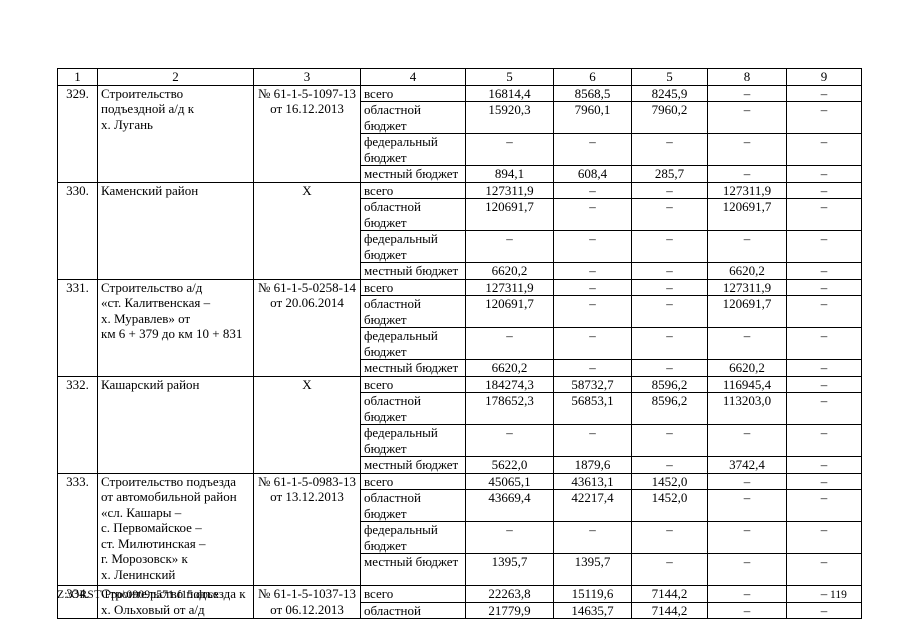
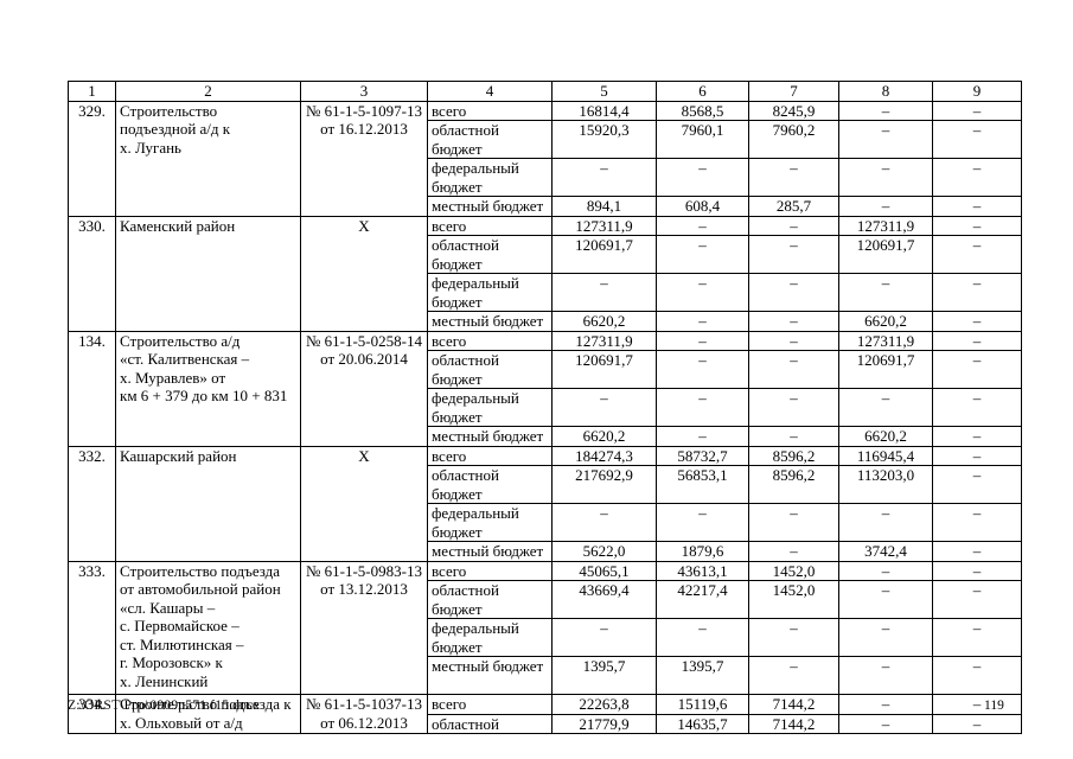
- 1	2	3	4	5	6	5	8	9
+ 1	2	3	4	5	6	7	8	9
  329.	Строительство подъездной а/д к х. Лугань	№ 61-1-5-1097-13 от 16.12.2013	всего	16814,4	8568,5	8245,9	–	–
  областной бюджет	15920,3	7960,1	7960,2	–	–
  федеральный бюджет	–	–	–	–	–
  местный бюджет	894,1	608,4	285,7	–	–
  330.	Каменский район	Х	всего	127311,9	–	–	127311,9	–
  областной бюджет	120691,7	–	–	120691,7	–
  федеральный бюджет	–	–	–	–	–
  местный бюджет	6620,2	–	–	6620,2	–
- 331.	Строительство а/д «ст. Калитвенская – х. Муравлев» от км 6 + 379 до км 10 + 831	№ 61-1-5-0258-14 от 20.06.2014	всего	127311,9	–	–	127311,9	–
+ 134.	Строительство а/д «ст. Калитвенская – х. Муравлев» от км 6 + 379 до км 10 + 831	№ 61-1-5-0258-14 от 20.06.2014	всего	127311,9	–	–	127311,9	–
  областной бюджет	120691,7	–	–	120691,7	–
  федеральный бюджет	–	–	–	–	–
  местный бюджет	6620,2	–	–	6620,2	–
  332.	Кашарский район	Х	всего	184274,3	58732,7	8596,2	116945,4	–
- областной бюджет	178652,3	56853,1	8596,2	113203,0	–
+ областной бюджет	217692,9	56853,1	8596,2	113203,0	–
  федеральный бюджет	–	–	–	–	–
  местный бюджет	5622,0	1879,6	–	3742,4	–
  333.	Строительство подъезда от автомобильной район «сл. Кашары – с. Первомайское – ст. Милютинская – г. Морозовск» к х. Ленинский	№ 61-1-5-0983-13 от 13.12.2013	всего	45065,1	43613,1	1452,0	–	–
  областной бюджет	43669,4	42217,4	1452,0	–	–
  федеральный бюджет	–	–	–	–	–
  местный бюджет	1395,7	1395,7	–	–	–
  334.	Строительство подъезда к х. Ольховый от а/д	№ 61-1-5-1037-13 от 06.12.2013	всего	22263,8	15119,6	7144,2	–	–
  областной	21779,9	14635,7	7144,2	–	–
  Z:\ORST\Ppo\0909p571.f15.docx
  119
